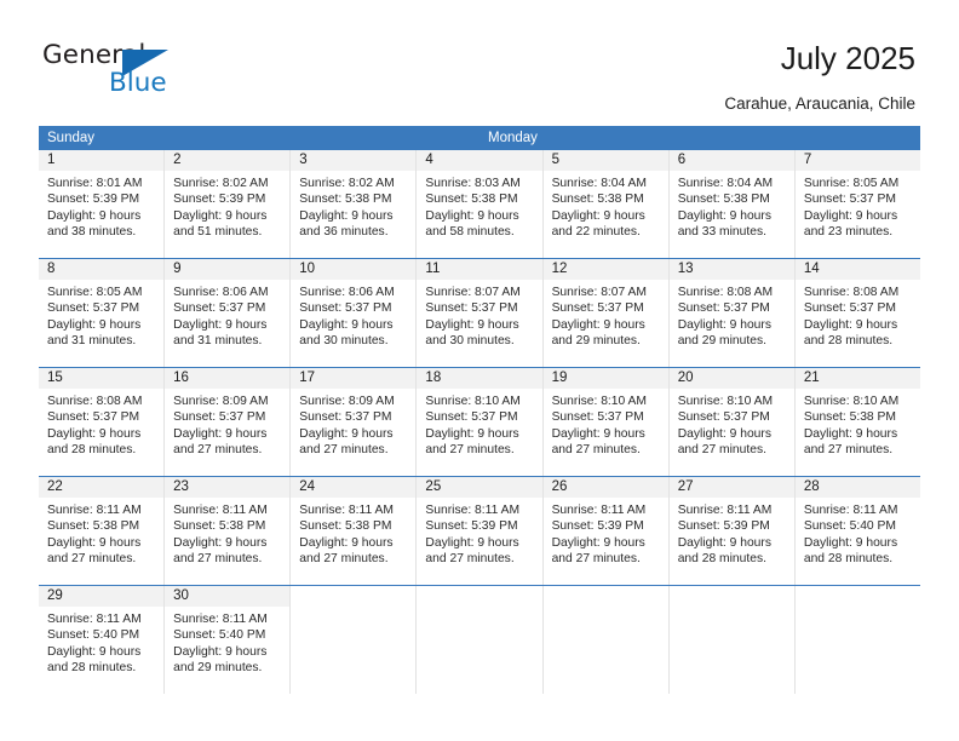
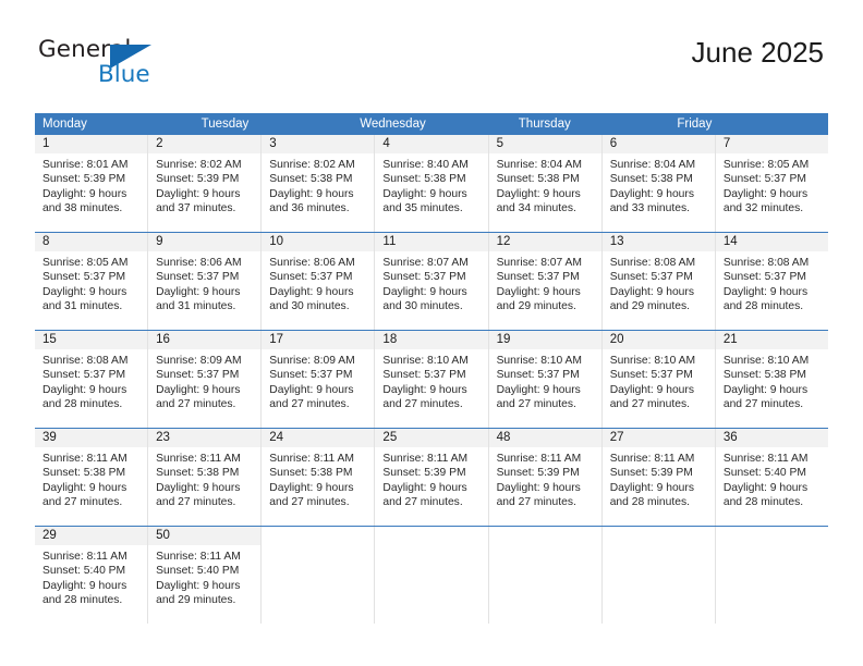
  General
  Blue
- July 2025
+ June 2025
- Carahue, Araucania, Chile
- Sunday
  Monday
+ Tuesday
+ Wednesday
+ Thursday
+ Friday
  1
  Sunrise: 8:01 AM
  Sunset: 5:39 PM
  Daylight: 9 hours
  and 38 minutes.
  2
  Sunrise: 8:02 AM
  Sunset: 5:39 PM
  Daylight: 9 hours
- and 51 minutes.
+ and 37 minutes.
  3
  Sunrise: 8:02 AM
  Sunset: 5:38 PM
  Daylight: 9 hours
  and 36 minutes.
  4
- Sunrise: 8:03 AM
+ Sunrise: 8:40 AM
  Sunset: 5:38 PM
  Daylight: 9 hours
- and 58 minutes.
+ and 35 minutes.
  5
  Sunrise: 8:04 AM
  Sunset: 5:38 PM
  Daylight: 9 hours
- and 22 minutes.
+ and 34 minutes.
  6
  Sunrise: 8:04 AM
  Sunset: 5:38 PM
  Daylight: 9 hours
  and 33 minutes.
  7
  Sunrise: 8:05 AM
  Sunset: 5:37 PM
  Daylight: 9 hours
- and 23 minutes.
+ and 32 minutes.
  8
  Sunrise: 8:05 AM
  Sunset: 5:37 PM
  Daylight: 9 hours
  and 31 minutes.
  9
  Sunrise: 8:06 AM
  Sunset: 5:37 PM
  Daylight: 9 hours
  and 31 minutes.
  10
  Sunrise: 8:06 AM
  Sunset: 5:37 PM
  Daylight: 9 hours
  and 30 minutes.
  11
  Sunrise: 8:07 AM
  Sunset: 5:37 PM
  Daylight: 9 hours
  and 30 minutes.
  12
  Sunrise: 8:07 AM
  Sunset: 5:37 PM
  Daylight: 9 hours
  and 29 minutes.
  13
  Sunrise: 8:08 AM
  Sunset: 5:37 PM
  Daylight: 9 hours
  and 29 minutes.
  14
  Sunrise: 8:08 AM
  Sunset: 5:37 PM
  Daylight: 9 hours
  and 28 minutes.
  15
  Sunrise: 8:08 AM
  Sunset: 5:37 PM
  Daylight: 9 hours
  and 28 minutes.
  16
  Sunrise: 8:09 AM
  Sunset: 5:37 PM
  Daylight: 9 hours
  and 27 minutes.
  17
  Sunrise: 8:09 AM
  Sunset: 5:37 PM
  Daylight: 9 hours
  and 27 minutes.
  18
  Sunrise: 8:10 AM
  Sunset: 5:37 PM
  Daylight: 9 hours
  and 27 minutes.
  19
  Sunrise: 8:10 AM
  Sunset: 5:37 PM
  Daylight: 9 hours
  and 27 minutes.
  20
  Sunrise: 8:10 AM
  Sunset: 5:37 PM
  Daylight: 9 hours
  and 27 minutes.
  21
  Sunrise: 8:10 AM
  Sunset: 5:38 PM
  Daylight: 9 hours
  and 27 minutes.
- 22
+ 39
  Sunrise: 8:11 AM
  Sunset: 5:38 PM
  Daylight: 9 hours
  and 27 minutes.
  23
  Sunrise: 8:11 AM
  Sunset: 5:38 PM
  Daylight: 9 hours
  and 27 minutes.
  24
  Sunrise: 8:11 AM
  Sunset: 5:38 PM
  Daylight: 9 hours
  and 27 minutes.
  25
  Sunrise: 8:11 AM
  Sunset: 5:39 PM
  Daylight: 9 hours
  and 27 minutes.
- 26
+ 48
  Sunrise: 8:11 AM
  Sunset: 5:39 PM
  Daylight: 9 hours
  and 27 minutes.
  27
  Sunrise: 8:11 AM
  Sunset: 5:39 PM
  Daylight: 9 hours
  and 28 minutes.
- 28
+ 36
  Sunrise: 8:11 AM
  Sunset: 5:40 PM
  Daylight: 9 hours
  and 28 minutes.
  29
  Sunrise: 8:11 AM
  Sunset: 5:40 PM
  Daylight: 9 hours
  and 28 minutes.
- 30
+ 50
  Sunrise: 8:11 AM
  Sunset: 5:40 PM
  Daylight: 9 hours
  and 29 minutes.
